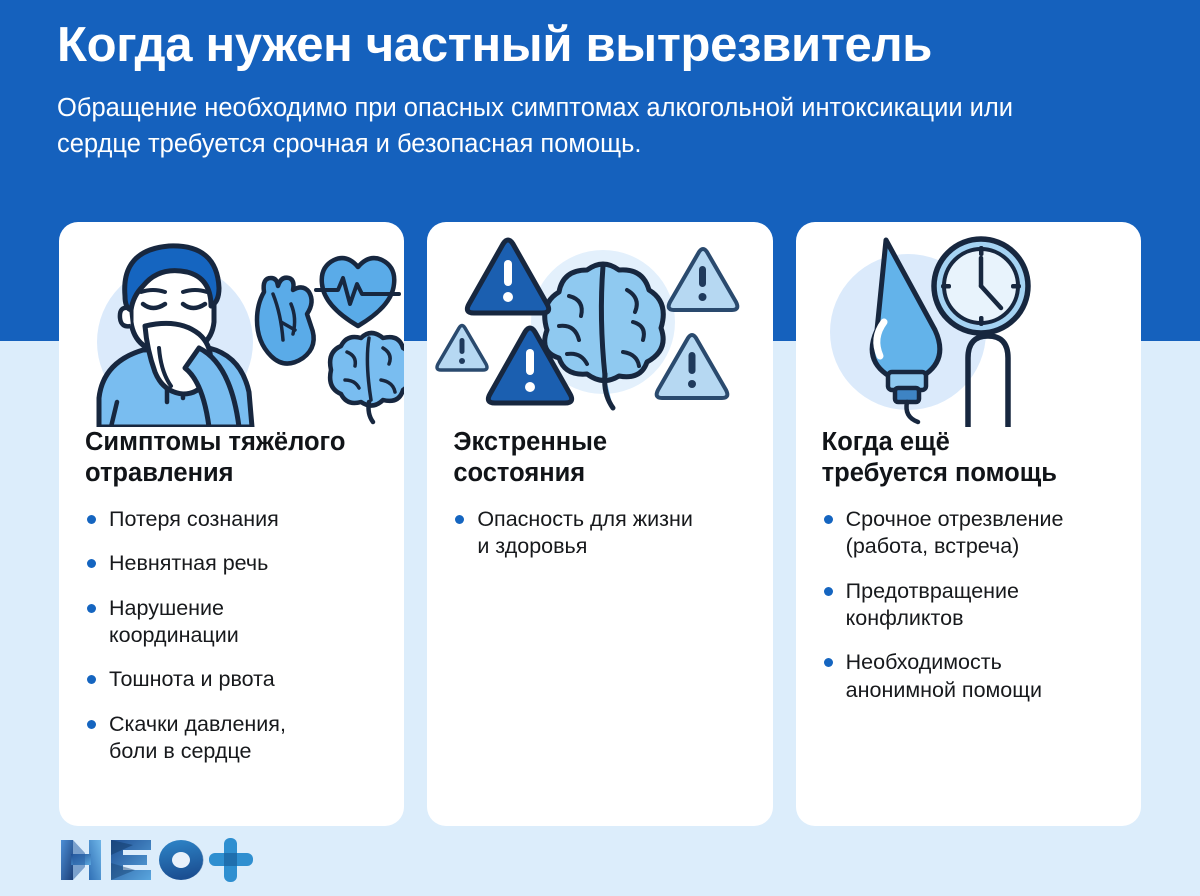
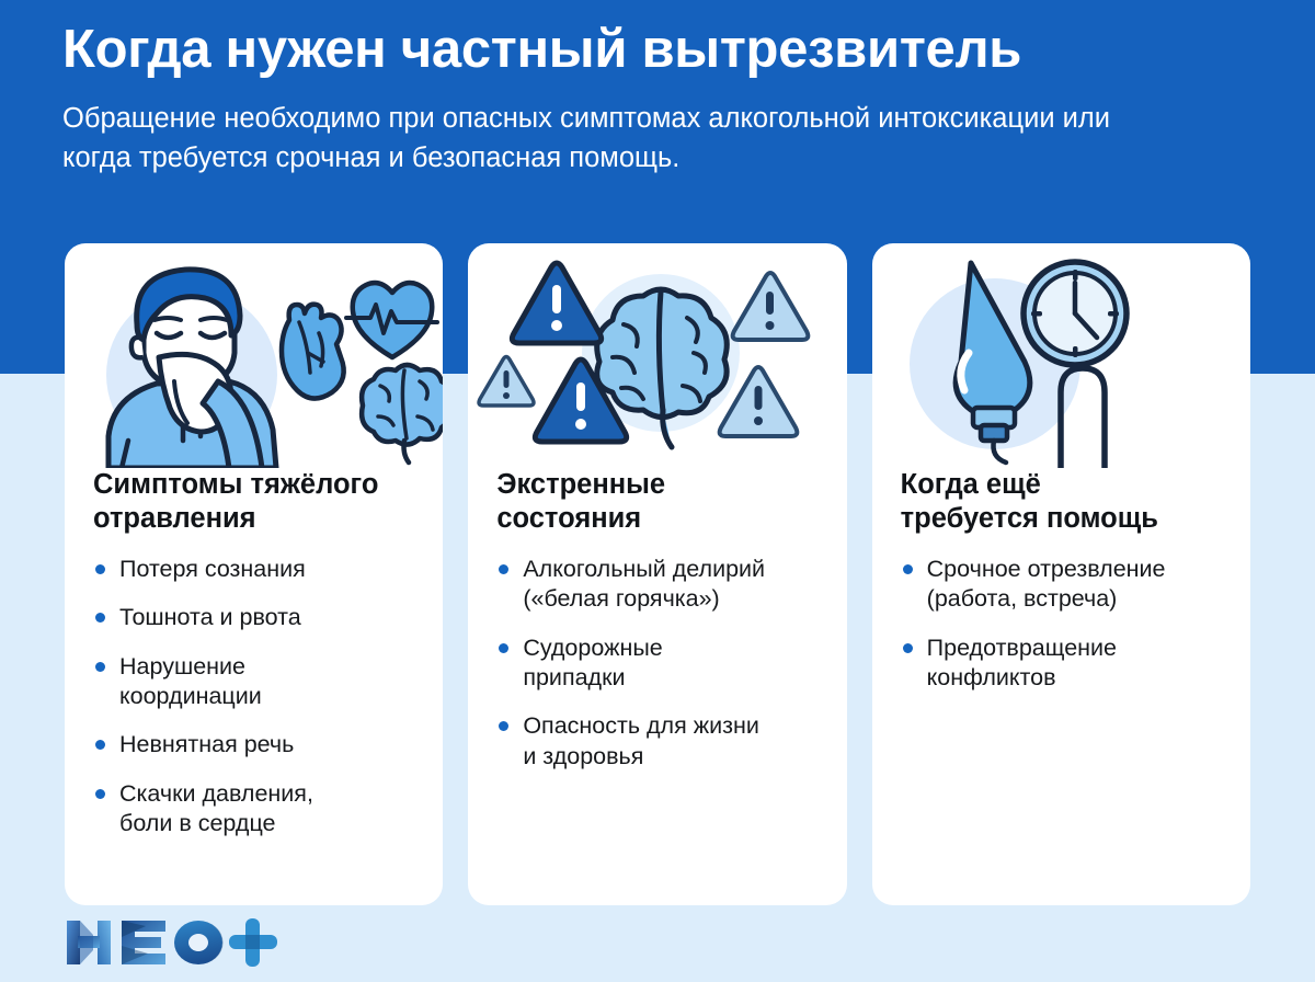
  Когда нужен частный вытрезвитель
- Обращение необходимо при опасных симптомах алкогольной интоксикации или сердце требуется срочная и безопасная помощь.
+ Обращение необходимо при опасных симптомах алкогольной интоксикации или когда требуется срочная и безопасная помощь.
  Симптомы тяжёлого
  отравления
  Потеря сознания
- Невнятная речь
+ Тошнота и рвота
  Нарушение
  координации
- Тошнота и рвота
+ Невнятная речь
  Скачки давления,
  боли в сердце
  Экстренные
  состояния
+ Алкогольный делирий
+ («белая горячка»)
+ Судорожные
+ припадки
  Опасность для жизни
  и здоровья
  Когда ещё
  требуется помощь
  Срочное отрезвление
  (работа, встреча)
  Предотвращение
  конфликтов
- Необходимость
- анонимной помощи
